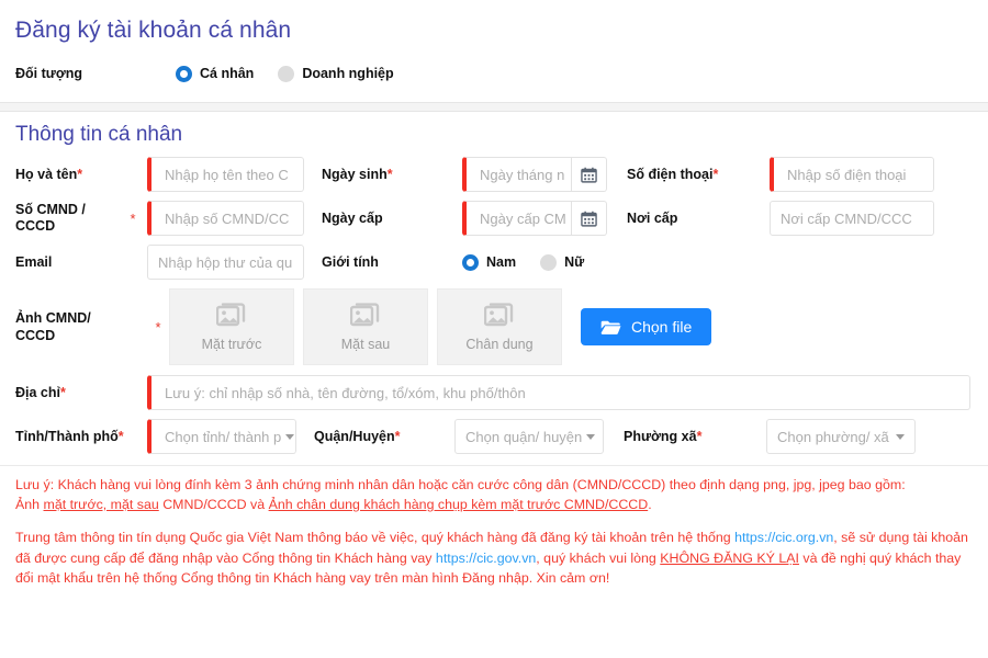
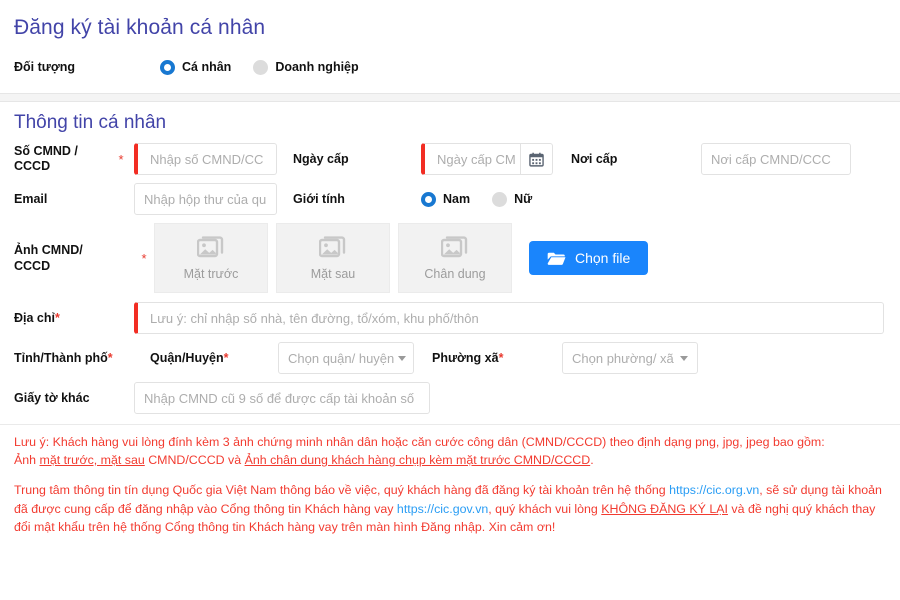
  Đăng ký tài khoản cá nhân
  Đối tượng
  Cá nhân
  Doanh nghiệp
  Thông tin cá nhân
- Họ và tên*
- Nhập họ tên theo C
- Ngày sinh*
- Ngày tháng n
- Số điện thoại*
- Nhập số điện thoại
  Số CMND /
  CCCD
  *
  Nhập số CMND/CC
  Ngày cấp
  Ngày cấp CM
  Nơi cấp
  Nơi cấp CMND/CCC
  Email
  Nhập hộp thư của qu
  Giới tính
  Nam
  Nữ
  Ảnh CMND/
  CCCD
  *
  Mặt trước
  Mặt sau
  Chân dung
  Chọn file
  Địa chỉ*
  Lưu ý: chỉ nhập số nhà, tên đường, tổ/xóm, khu phố/thôn
  Tỉnh/Thành phố*
- Chọn tỉnh/ thành p
  Quận/Huyện*
  Chọn quận/ huyện
  Phường xã*
  Chọn phường/ xã
+ Giấy tờ khác
+ Nhập CMND cũ 9 số để được cấp tài khoản số
  Lưu ý: Khách hàng vui lòng đính kèm 3 ảnh chứng minh nhân dân hoặc căn cước công dân (CMND/CCCD) theo định dạng png, jpg, jpeg bao gồm:
  Ảnh mặt trước, mặt sau CMND/CCCD và Ảnh chân dung khách hàng chụp kèm mặt trước CMND/CCCD.
  Trung tâm thông tin tín dụng Quốc gia Việt Nam thông báo về việc, quý khách hàng đã đăng ký tài khoản trên hệ thống https://cic.org.vn, sẽ sử dụng tài khoản đã được cung cấp để đăng nhập vào Cổng thông tin Khách hàng vay https://cic.gov.vn, quý khách vui lòng KHÔNG ĐĂNG KÝ LẠI và đề nghị quý khách thay đổi mật khẩu trên hệ thống Cổng thông tin Khách hàng vay trên màn hình Đăng nhập. Xin cảm ơn!
